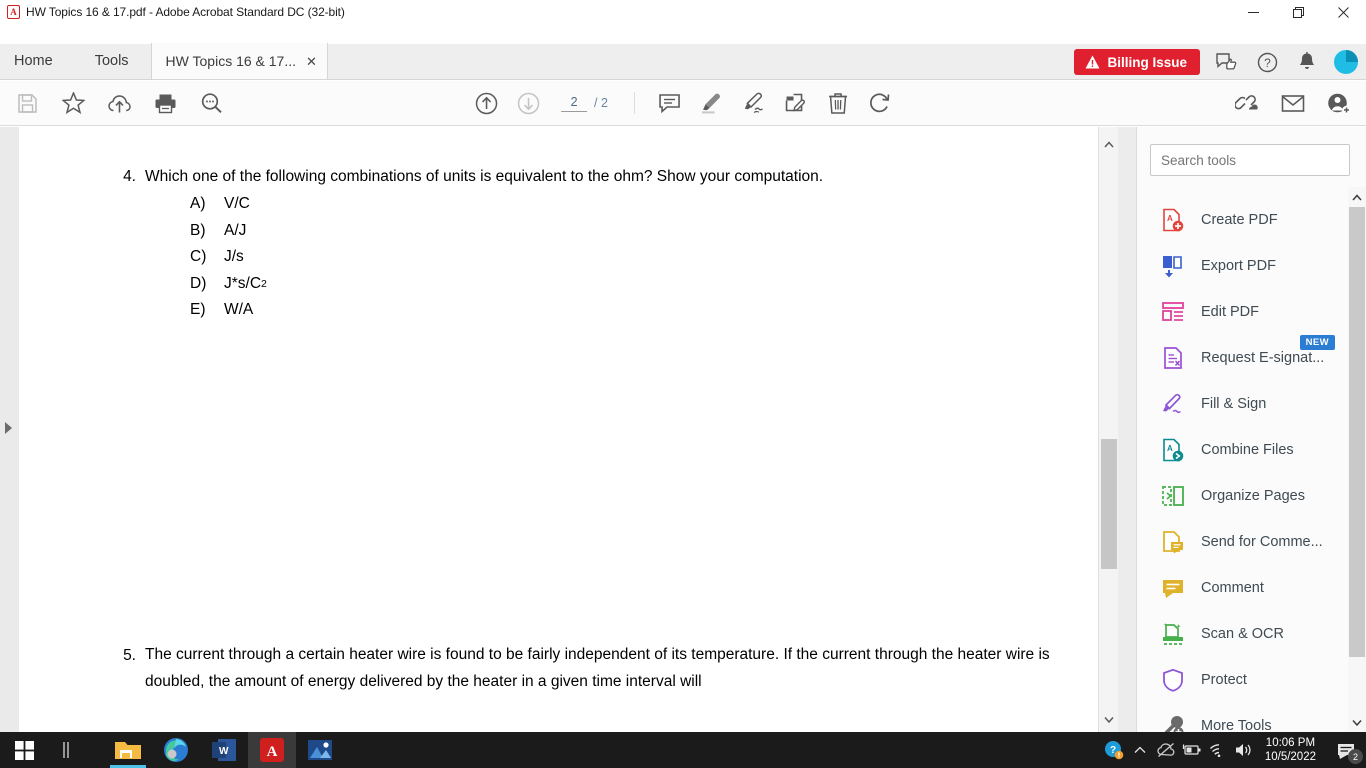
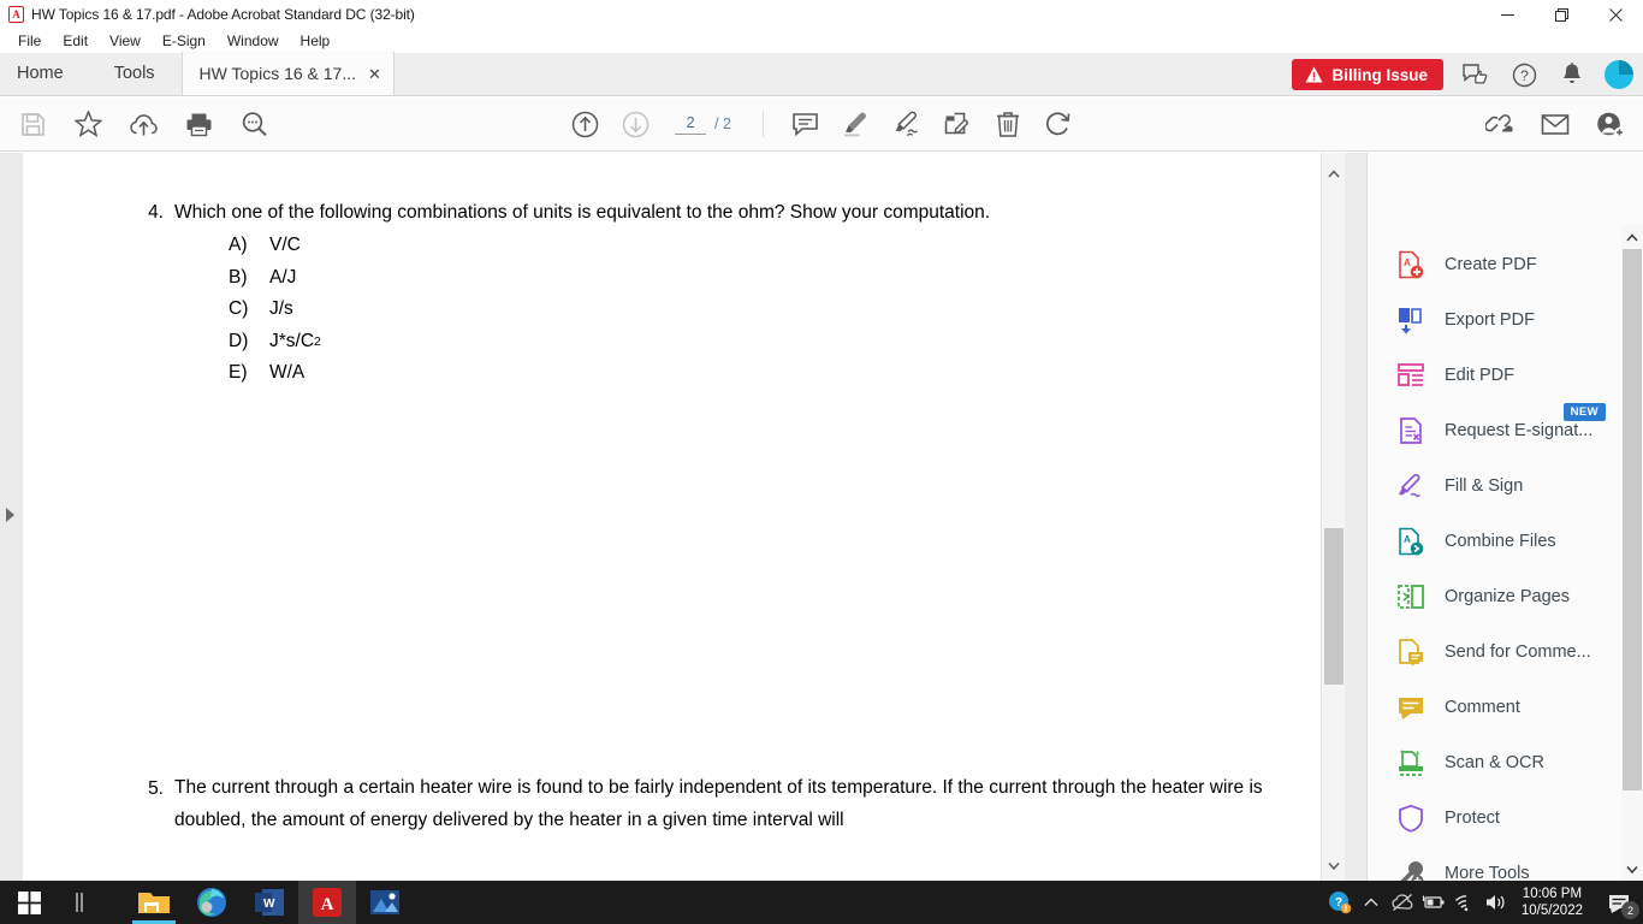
  A
  HW Topics 16 & 17.pdf - Adobe Acrobat Standard DC (32-bit)
+ File
+ Edit
+ View
+ E-Sign
+ Window
+ Help
  Home
  Tools
  HW Topics 16 & 17...
  ✕
  Billing Issue
  ?
  2
  / 2
  4.
  Which one of the following combinations of units is equivalent to the ohm? Show your computation.
  A)
  V/C
  B)
  A/J
  C)
  J/s
  D)
  J*s/C
  2
  E)
  W/A
  5.
  The current through a certain heater wire is found to be fairly independent of its temperature. If the current through the heater wire is doubled, the amount of energy delivered by the heater in a given time interval will
- Search tools
  A
  Create PDF
  Export PDF
  Edit PDF
  Request E-signat...
  NEW
  Fill & Sign
  A
  Combine Files
  Organize Pages
  Send for Comme...
  Comment
  Scan & OCR
  Protect
  More Tools
  W
  A
  ?
  10:06 PM
  10/5/2022
  2
